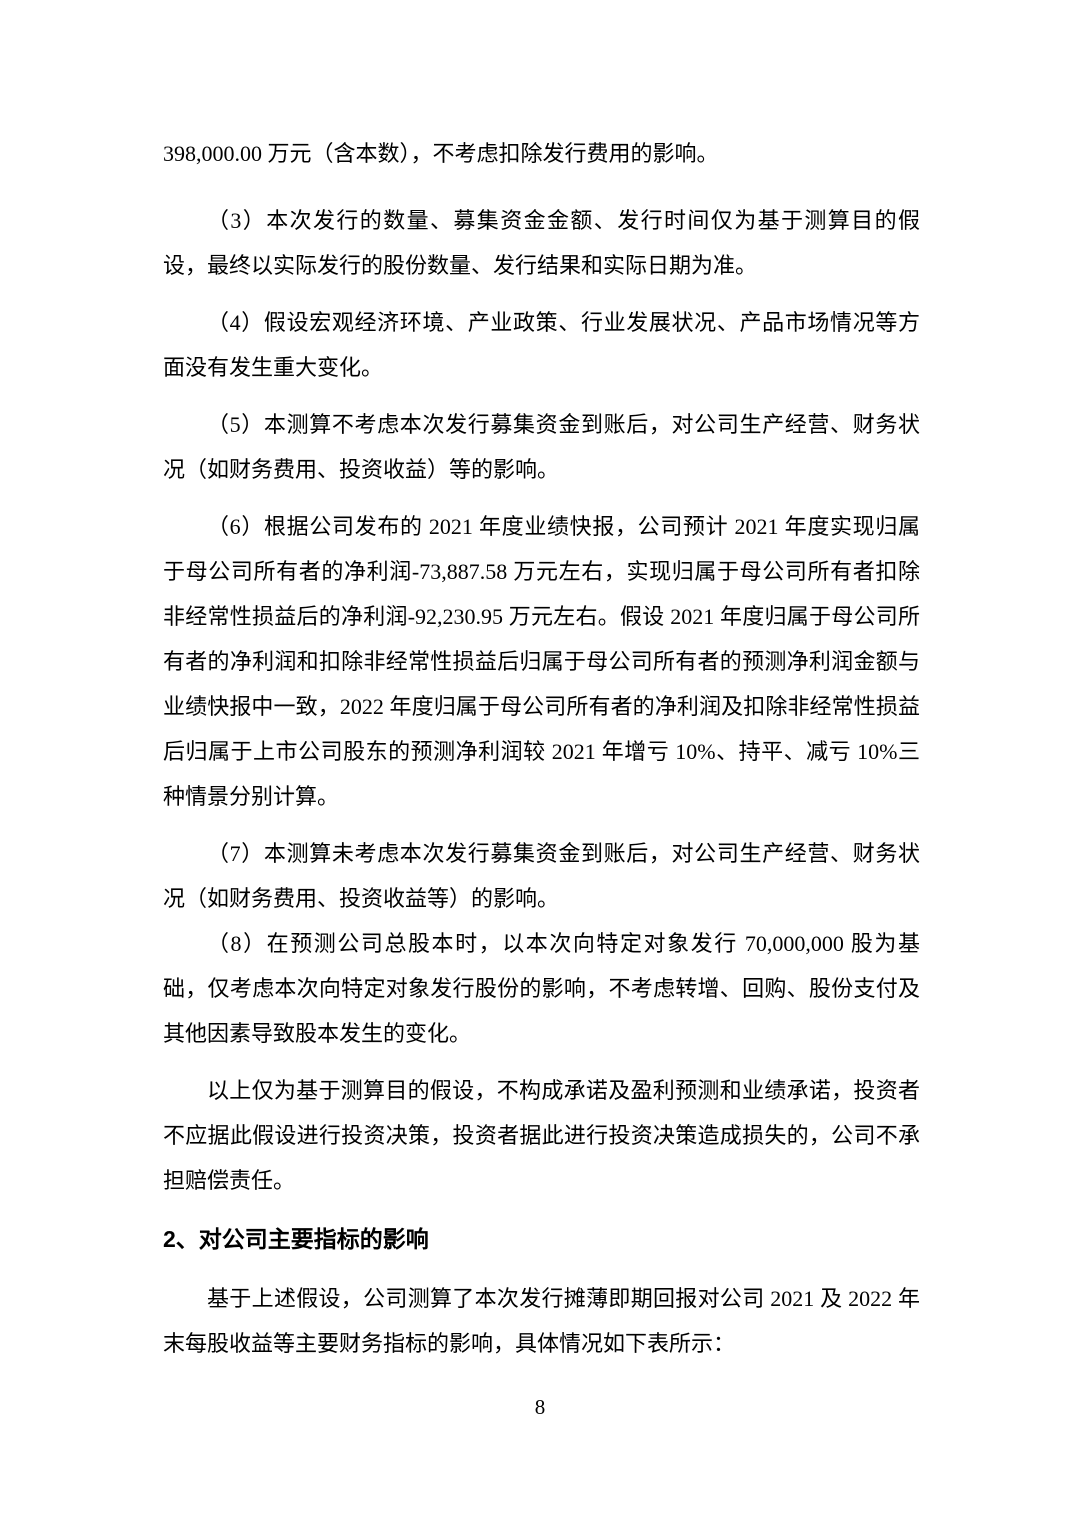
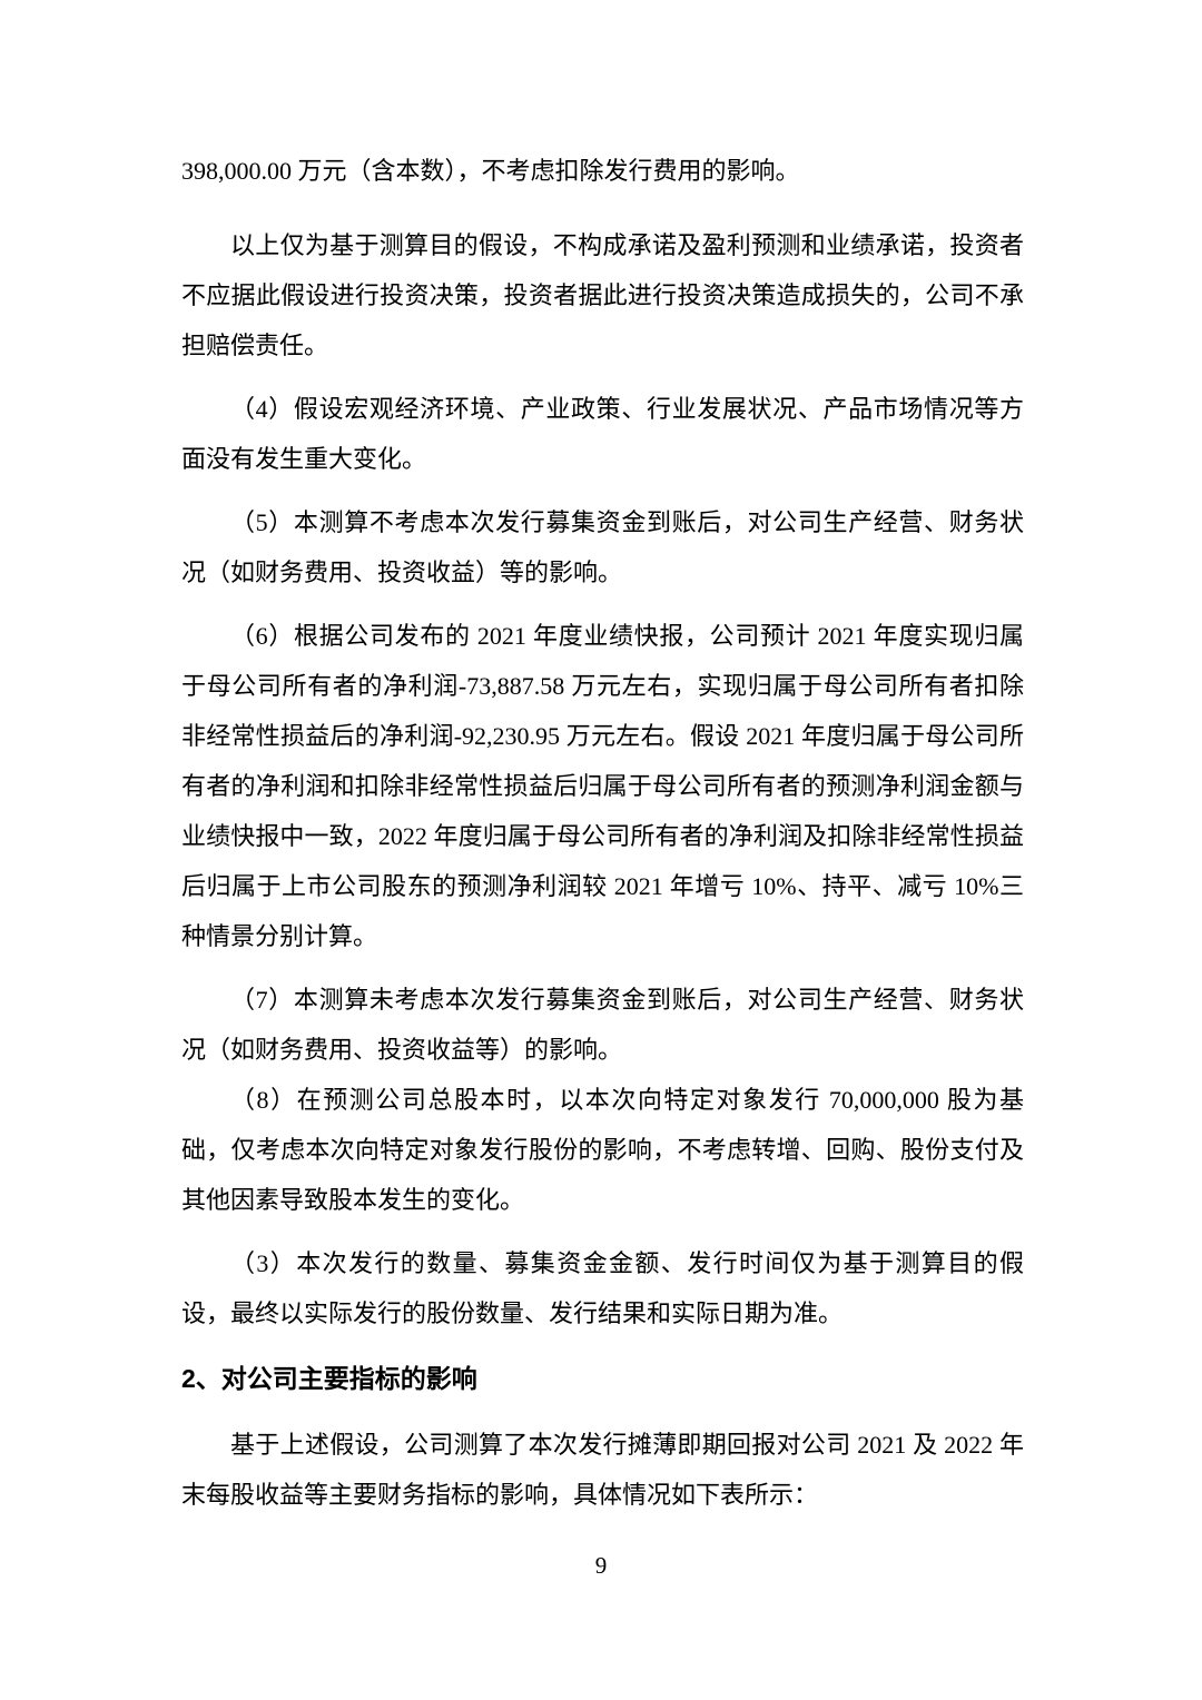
  398,000.00 万元（含本数），不考虑扣除发行费用的影响。
- （3）本次发行的数量、募集资金金额、发行时间仅为基于测算目的假设，最终以实际发行的股份数量、发行结果和实际日期为准。
+ 以上仅为基于测算目的假设，不构成承诺及盈利预测和业绩承诺，投资者不应据此假设进行投资决策，投资者据此进行投资决策造成损失的，公司不承担赔偿责任。
  （4）假设宏观经济环境、产业政策、行业发展状况、产品市场情况等方面没有发生重大变化。
  （5）本测算不考虑本次发行募集资金到账后，对公司生产经营、财务状况（如财务费用、投资收益）等的影响。
  （6）根据公司发布的 2021 年度业绩快报，公司预计 2021 年度实现归属于母公司所有者的净利润-73,887.58 万元左右，实现归属于母公司所有者扣除非经常性损益后的净利润-92,230.95 万元左右。假设 2021 年度归属于母公司所有者的净利润和扣除非经常性损益后归属于母公司所有者的预测净利润金额与业绩快报中一致，2022 年度归属于母公司所有者的净利润及扣除非经常性损益后归属于上市公司股东的预测净利润较 2021 年增亏 10%、持平、减亏 10%三种情景分别计算。
  （7）本测算未考虑本次发行募集资金到账后，对公司生产经营、财务状况（如财务费用、投资收益等）的影响。
  （8）在预测公司总股本时，以本次向特定对象发行 70,000,000 股为基础，仅考虑本次向特定对象发行股份的影响，不考虑转增、回购、股份支付及其他因素导致股本发生的变化。
- 以上仅为基于测算目的假设，不构成承诺及盈利预测和业绩承诺，投资者不应据此假设进行投资决策，投资者据此进行投资决策造成损失的，公司不承担赔偿责任。
+ （3）本次发行的数量、募集资金金额、发行时间仅为基于测算目的假设，最终以实际发行的股份数量、发行结果和实际日期为准。
  2、对公司主要指标的影响
  基于上述假设，公司测算了本次发行摊薄即期回报对公司 2021 及 2022 年末每股收益等主要财务指标的影响，具体情况如下表所示：
- 8
+ 9
